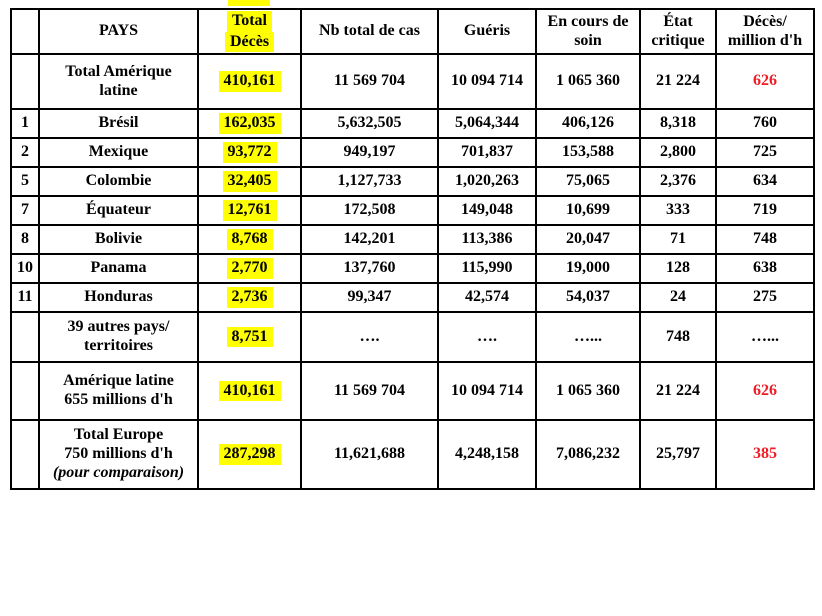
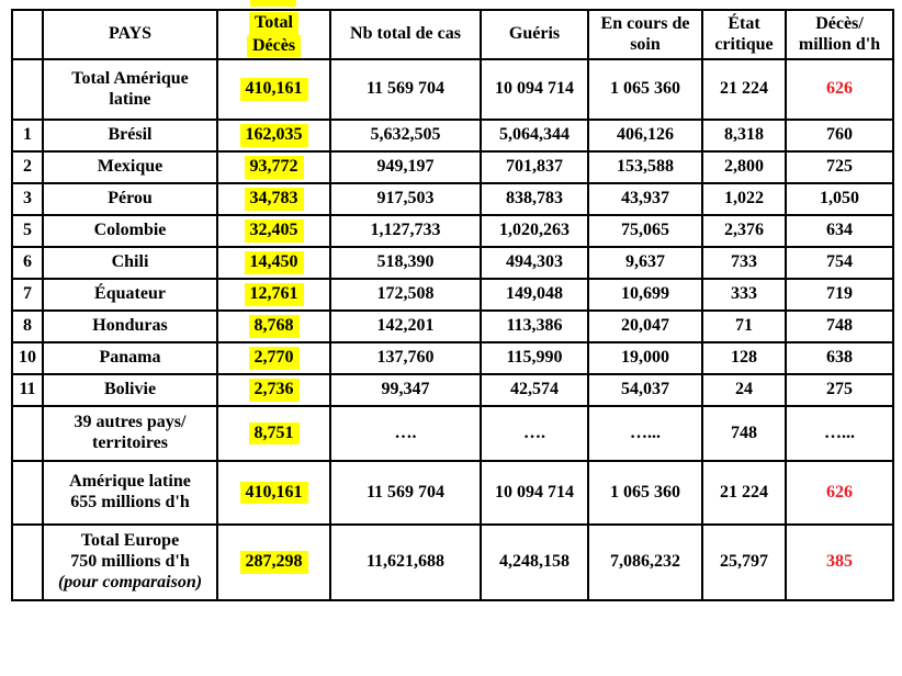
  	PAYS	TotalDécès	Nb total de cas	Guéris	En cours desoin	Étatcritique	Décès/million d'h
  	Total Amériquelatine	410,161	11 569 704	10 094 714	1 065 360	21 224	626
  1	Brésil	162,035	5,632,505	5,064,344	406,126	8,318	760
  2	Mexique	93,772	949,197	701,837	153,588	2,800	725
+ 3	Pérou	34,783	917,503	838,783	43,937	1,022	1,050
  5	Colombie	32,405	1,127,733	1,020,263	75,065	2,376	634
+ 6	Chili	14,450	518,390	494,303	9,637	733	754
  7	Équateur	12,761	172,508	149,048	10,699	333	719
- 8	Bolivie	8,768	142,201	113,386	20,047	71	748
+ 8	Honduras	8,768	142,201	113,386	20,047	71	748
  10	Panama	2,770	137,760	115,990	19,000	128	638
- 11	Honduras	2,736	99,347	42,574	54,037	24	275
+ 11	Bolivie	2,736	99,347	42,574	54,037	24	275
  	39 autres pays/territoires	8,751	….	….	…...	748	…...
  	Amérique latine655 millions d'h	410,161	11 569 704	10 094 714	1 065 360	21 224	626
  	Total Europe750 millions d'h(pour comparaison)	287,298	11,621,688	4,248,158	7,086,232	25,797	385
